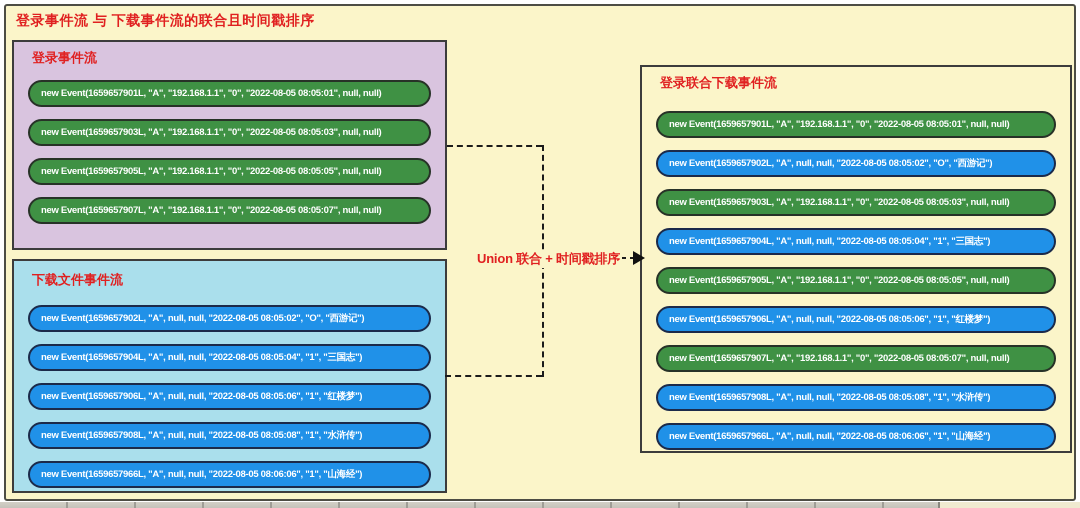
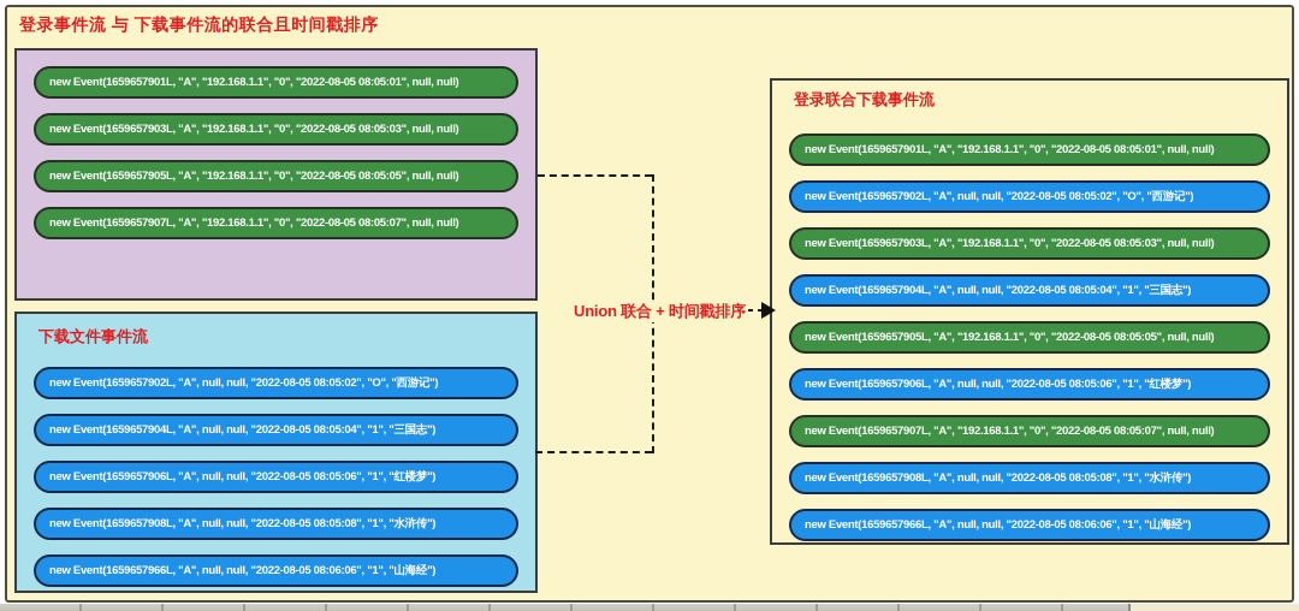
  登录事件流 与 下载事件流的联合且时间戳排序
- 登录事件流
  new Event(1659657901L, "A", "192.168.1.1", "0", "2022-08-05 08:05:01", null, null)
  new Event(1659657903L, "A", "192.168.1.1", "0", "2022-08-05 08:05:03", null, null)
  new Event(1659657905L, "A", "192.168.1.1", "0", "2022-08-05 08:05:05", null, null)
  new Event(1659657907L, "A", "192.168.1.1", "0", "2022-08-05 08:05:07", null, null)
  下载文件事件流
  new Event(1659657902L, "A", null, null, "2022-08-05 08:05:02", "O", "西游记")
  new Event(1659657904L, "A", null, null, "2022-08-05 08:05:04", "1", "三国志")
  new Event(1659657906L, "A", null, null, "2022-08-05 08:05:06", "1", "红楼梦")
  new Event(1659657908L, "A", null, null, "2022-08-05 08:05:08", "1", "水浒传")
  new Event(1659657966L, "A", null, null, "2022-08-05 08:06:06", "1", "山海经")
  登录联合下载事件流
  new Event(1659657901L, "A", "192.168.1.1", "0", "2022-08-05 08:05:01", null, null)
  new Event(1659657902L, "A", null, null, "2022-08-05 08:05:02", "O", "西游记")
  new Event(1659657903L, "A", "192.168.1.1", "0", "2022-08-05 08:05:03", null, null)
  new Event(1659657904L, "A", null, null, "2022-08-05 08:05:04", "1", "三国志")
  new Event(1659657905L, "A", "192.168.1.1", "0", "2022-08-05 08:05:05", null, null)
  new Event(1659657906L, "A", null, null, "2022-08-05 08:05:06", "1", "红楼梦")
  new Event(1659657907L, "A", "192.168.1.1", "0", "2022-08-05 08:05:07", null, null)
  new Event(1659657908L, "A", null, null, "2022-08-05 08:05:08", "1", "水浒传")
  new Event(1659657966L, "A", null, null, "2022-08-05 08:06:06", "1", "山海经")
  Union 联合 + 时间戳排序
